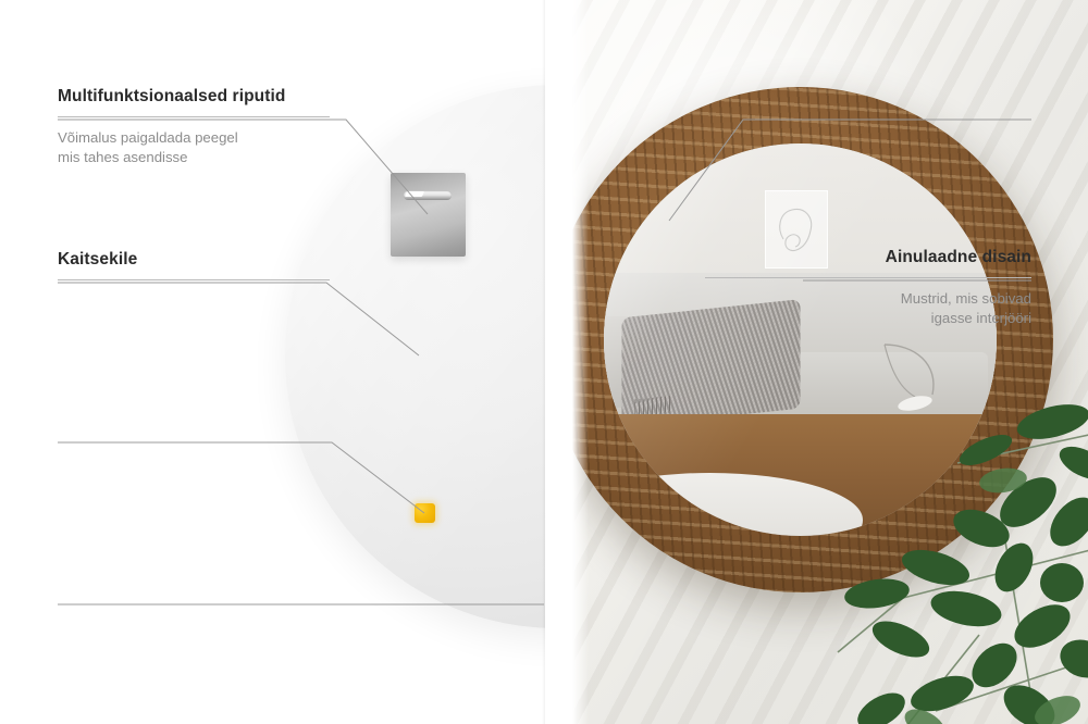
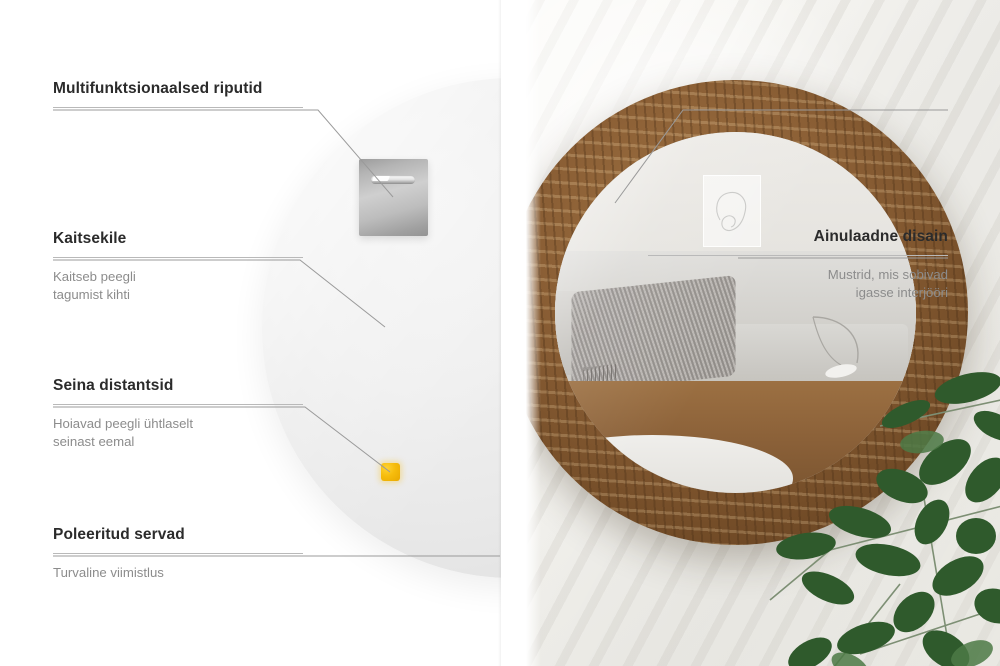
  Multifunktsionaalsed riputid
- Võimalus paigaldada peegel
- mis tahes asendisse
  Kaitsekile
+ Kaitseb peegli
+ tagumist kihti
+ Seina distantsid
+ Hoiavad peegli ühtlaselt
+ seinast eemal
+ Poleeritud servad
+ Turvaline viimistlus
  Ainulaadne disain
  Mustrid, mis sobivad
  igasse interjööri
